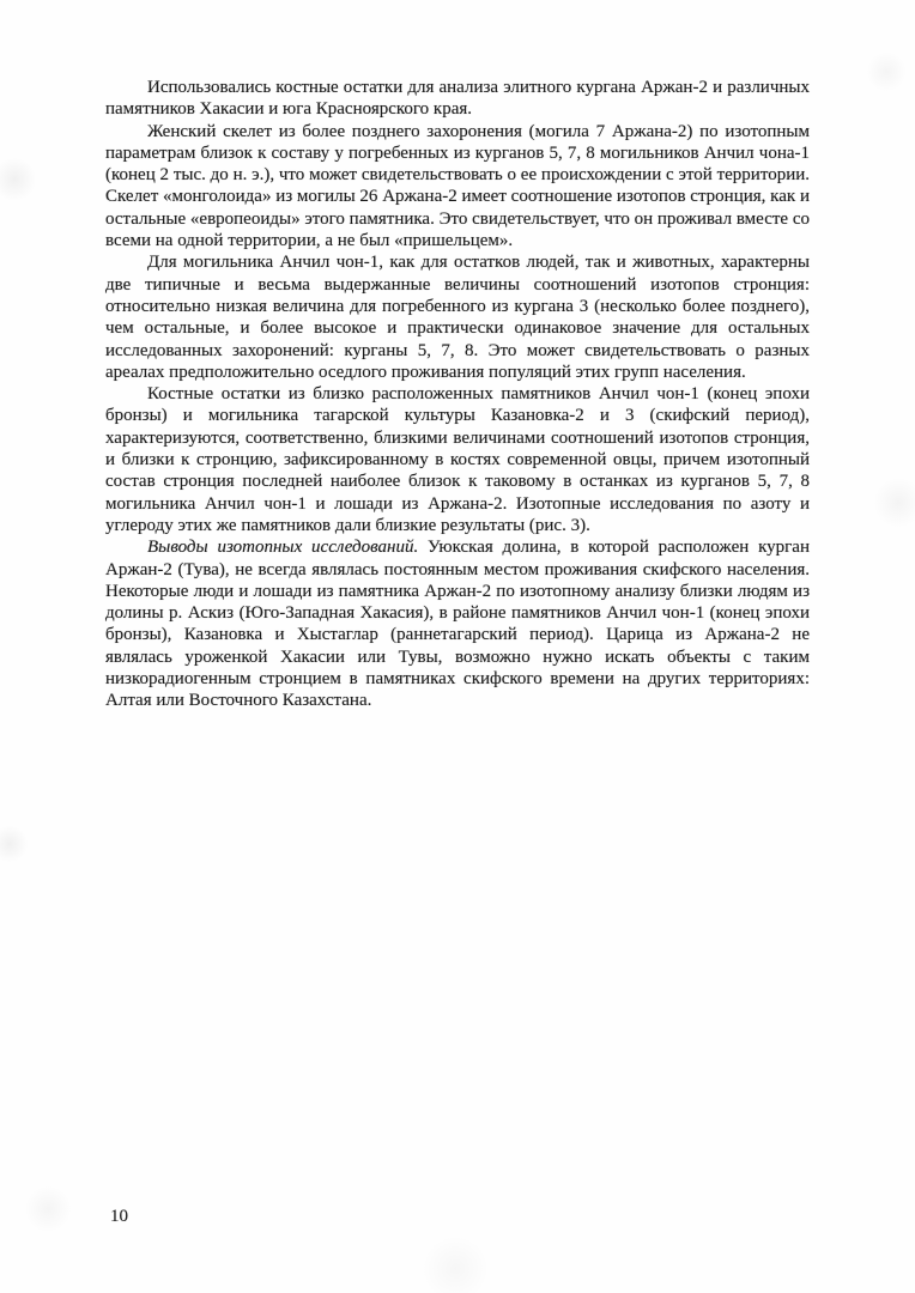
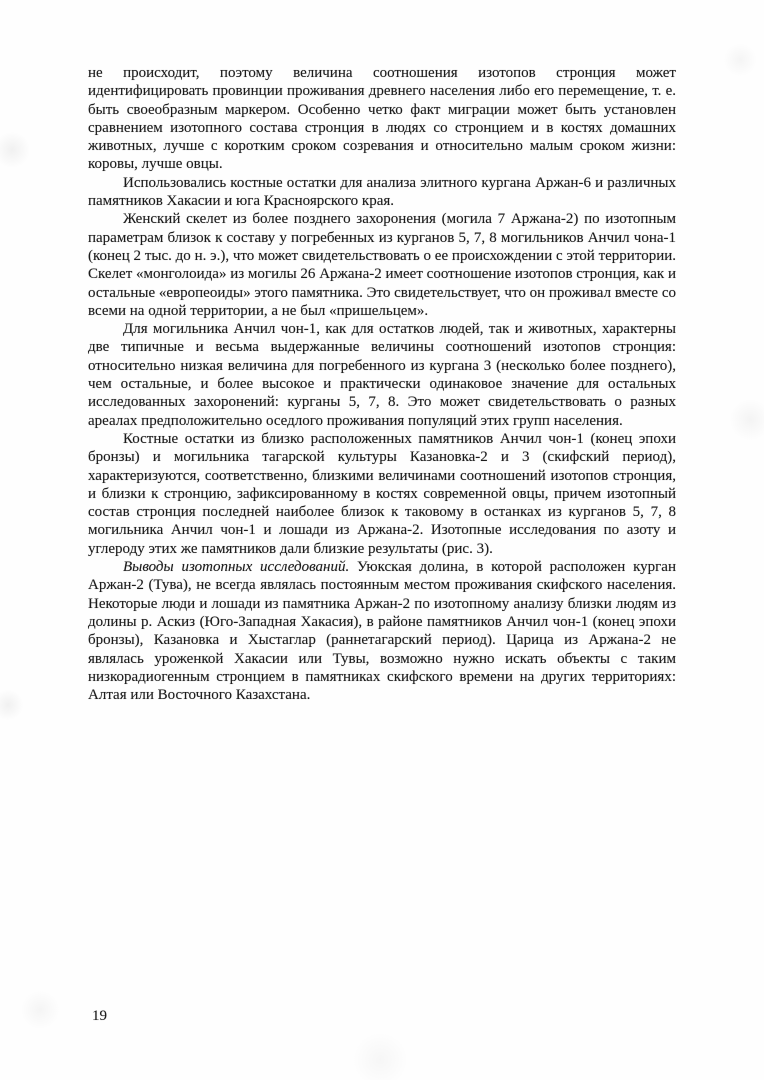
+ не происходит, поэтому величина соотношения изотопов стронция может идентифицировать провинции проживания древнего населения либо его перемещение, т. е. быть своеобразным маркером. Особенно четко факт миграции может быть установлен сравнением изотопного состава стронция в людях со стронцием и в костях домашних животных, лучше с коротким сроком созревания и относительно малым сроком жизни: коровы, лучше овцы.
- Использовались костные остатки для анализа элитного кургана Аржан-2 и различных памятников Хакасии и юга Красноярского края.
+ Использовались костные остатки для анализа элитного кургана Аржан-6 и различных памятников Хакасии и юга Красноярского края.
  Женский скелет из более позднего захоронения (могила 7 Аржана-2) по изотопным параметрам близок к составу у погребенных из курганов 5, 7, 8 могильников Анчил чона-1 (конец 2 тыс. до н. э.), что может свидетельствовать о ее происхождении с этой территории. Скелет «монголоида» из могилы 26 Аржана-2 имеет соотношение изотопов стронция, как и остальные «европеоиды» этого памятника. Это свидетельствует, что он проживал вместе со всеми на одной территории, а не был «пришельцем».
  Для могильника Анчил чон-1, как для остатков людей, так и животных, характерны две типичные и весьма выдержанные величины соотношений изотопов стронция: относительно низкая величина для погребенного из кургана 3 (несколько более позднего), чем остальные, и более высокое и практически одинаковое значение для остальных исследованных захоронений: курганы 5, 7, 8. Это может свидетельствовать о разных ареалах предположительно оседлого проживания популяций этих групп населения.
  Костные остатки из близко расположенных памятников Анчил чон-1 (конец эпохи бронзы) и могильника тагарской культуры Казановка-2 и 3 (скифский период), характеризуются, соответственно, близкими величинами соотношений изотопов стронция, и близки к стронцию, зафиксированному в костях современной овцы, причем изотопный состав стронция последней наиболее близок к таковому в останках из курганов 5, 7, 8 могильника Анчил чон-1 и лошади из Аржана-2. Изотопные исследования по азоту и углероду этих же памятников дали близкие результаты (рис. 3).
  Выводы изотопных исследований. Уюкская долина, в которой расположен курган Аржан-2 (Тува), не всегда являлась постоянным местом проживания скифского населения. Некоторые люди и лошади из памятника Аржан-2 по изотопному анализу близки людям из долины р. Аскиз (Юго-Западная Хакасия), в районе памятников Анчил чон-1 (конец эпохи бронзы), Казановка и Хыстаглар (раннетагарский период). Царица из Аржана-2 не являлась уроженкой Хакасии или Тувы, возможно нужно искать объекты с таким низкорадиогенным стронцием в памятниках скифского времени на других территориях: Алтая или Восточного Казахстана.
- 10
+ 19
